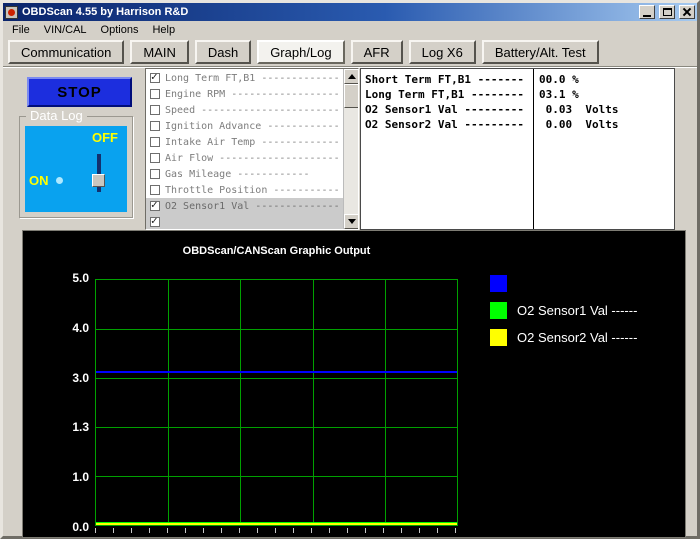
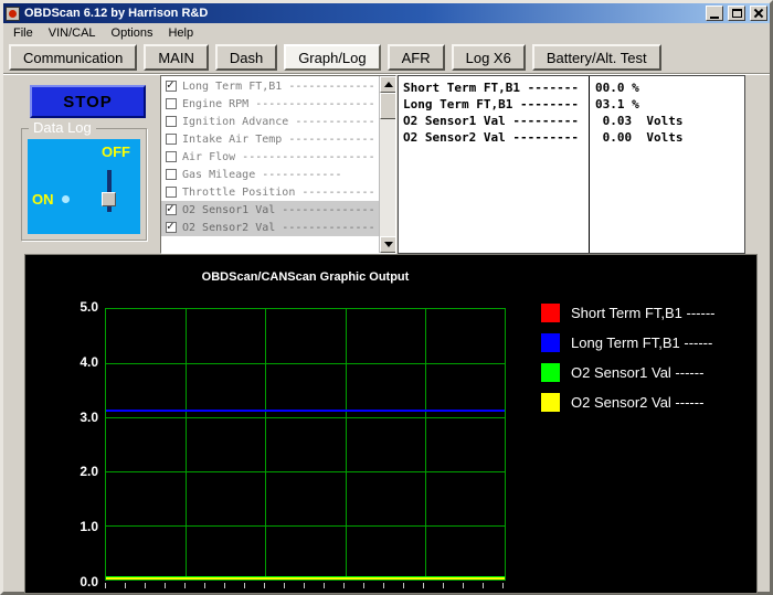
- OBDScan 4.55 by Harrison R&D
+ OBDScan 6.12 by Harrison R&D
  File
  VIN/CAL
  Options
  Help
  Communication
  MAIN
  Dash
  Graph/Log
  AFR
  Log X6
  Battery/Alt. Test
  STOP
  Data Log
  OFF
  ON
  Long Term FT,B1 -------------
  Engine RPM ------------------
- Speed -----------------------
  Ignition Advance ------------
  Intake Air Temp -------------
  Air Flow --------------------
  Gas Mileage ------------
  Throttle Position -----------
  O2 Sensor1 Val --------------
+ O2 Sensor2 Val --------------
  Short Term FT,B1 -------
  Long Term FT,B1 --------
  O2 Sensor1 Val ---------
  O2 Sensor2 Val ---------
  00.0 %
  03.1 %
  0.03 Volts
  0.00 Volts
  OBDScan/CANScan Graphic Output
  5.0
  4.0
  3.0
- 1.3
+ 2.0
  1.0
  0.0
+ Short Term FT,B1 ------
+ Long Term FT,B1 ------
  O2 Sensor1 Val ------
  O2 Sensor2 Val ------
